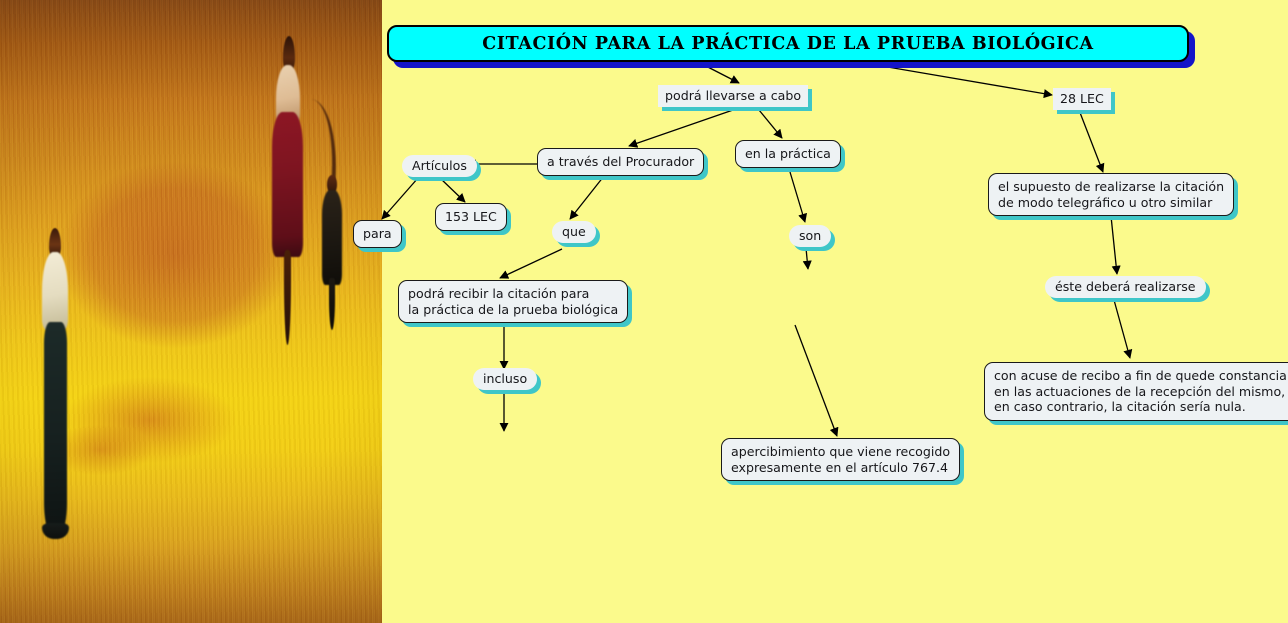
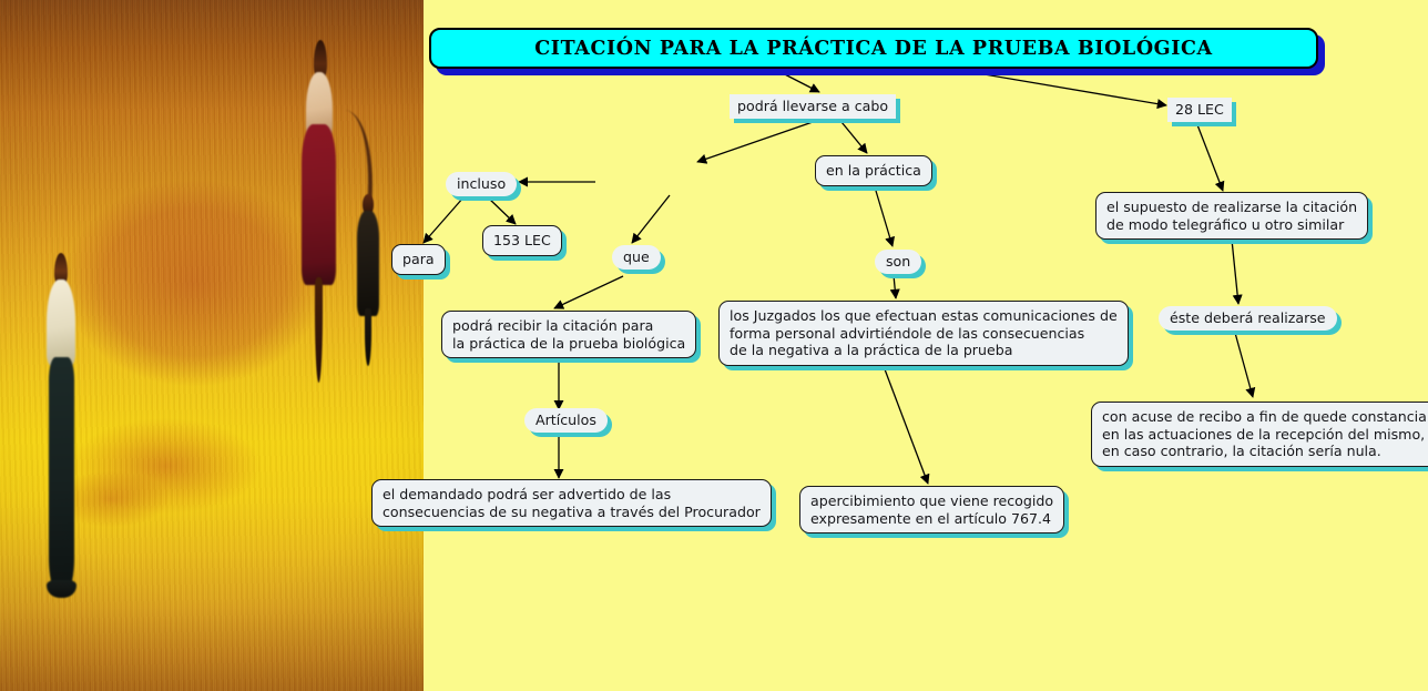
  CITACIÓN PARA LA PRÁCTICA DE LA PRUEBA BIOLÓGICA
  podrá llevarse a cabo
  28 LEC
- a través del Procurador
  en la práctica
- Artículos
+ incluso
  para
  153 LEC
  que
  son
  el supuesto de realizarse la citación
  de modo telegráfico u otro similar
  podrá recibir la citación para
  la práctica de la prueba biológica
+ los Juzgados los que efectuan estas comunicaciones de
+ forma personal advirtiéndole de las consecuencias
+ de la negativa a la práctica de la prueba
  éste deberá realizarse
- incluso
+ Artículos
+ el demandado podrá ser advertido de las
+ consecuencias de su negativa a través del Procurador
  apercibimiento que viene recogido
  expresamente en el artículo 767.4
  con acuse de recibo a fin de quede constancia
  en las actuaciones de la recepción del mismo,
  en caso contrario, la citación sería nula.
